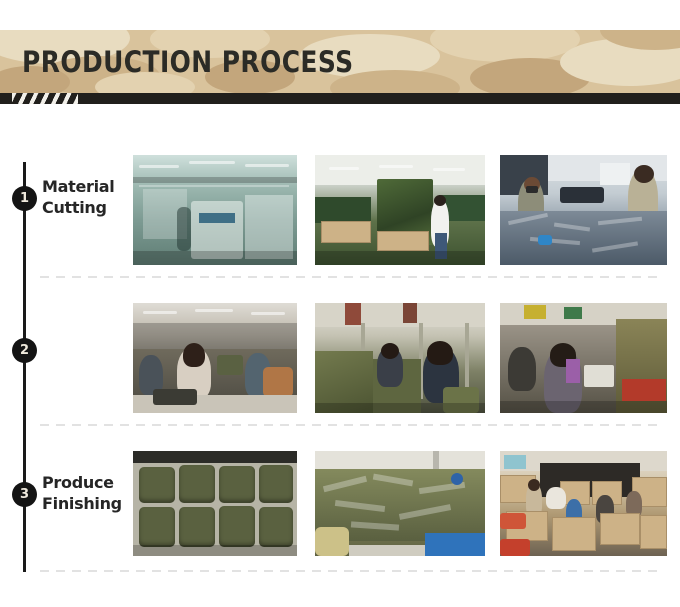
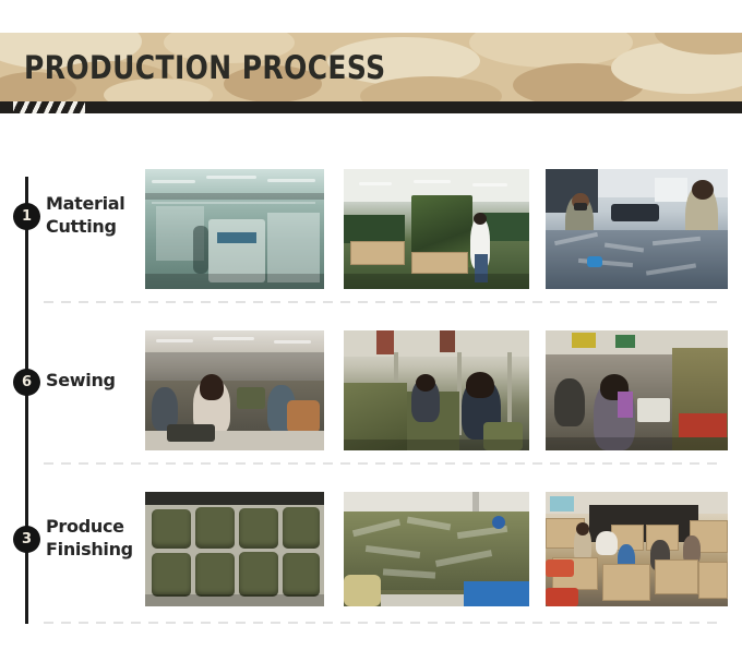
  PRODUCTION PROCESS
  1
- 2
+ 6
  3
  Material
  Cutting
+ Sewing
  Produce
  Finishing
